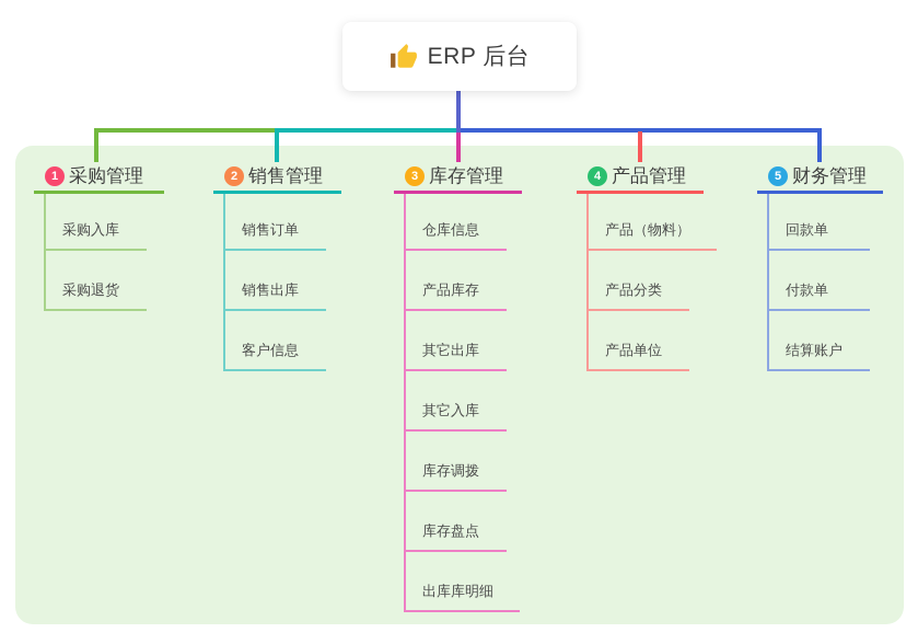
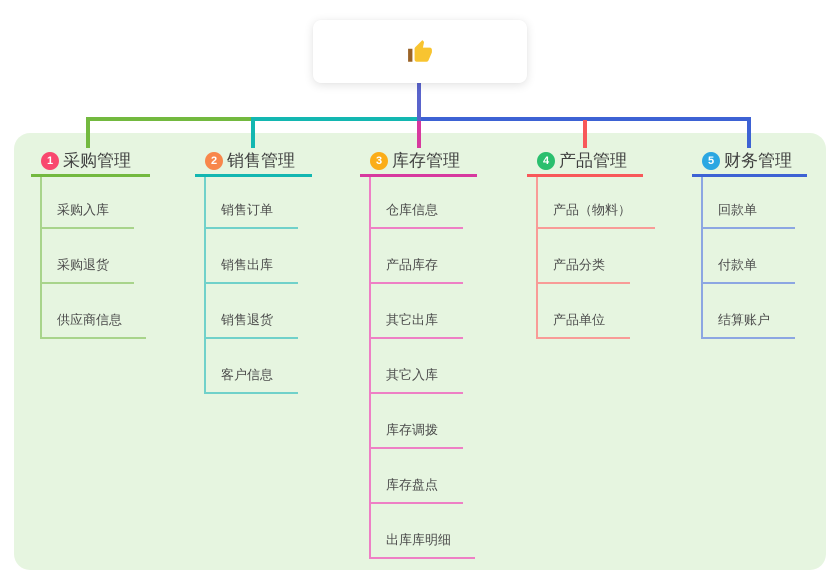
- ERP 后台
  1
  采购管理
  采购入库
  采购退货
+ 供应商信息
  2
  销售管理
  销售订单
  销售出库
+ 销售退货
  客户信息
  3
  库存管理
  仓库信息
  产品库存
  其它出库
  其它入库
  库存调拨
  库存盘点
  出库库明细
  4
  产品管理
  产品（物料）
  产品分类
  产品单位
  5
  财务管理
  回款单
  付款单
  结算账户
